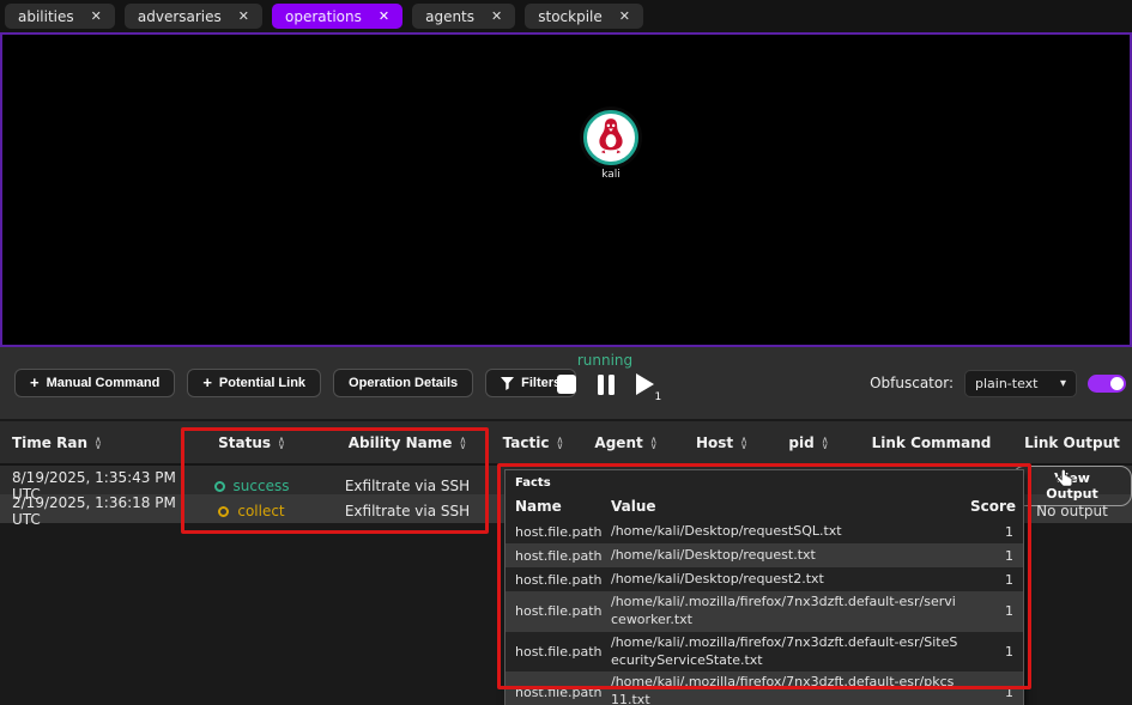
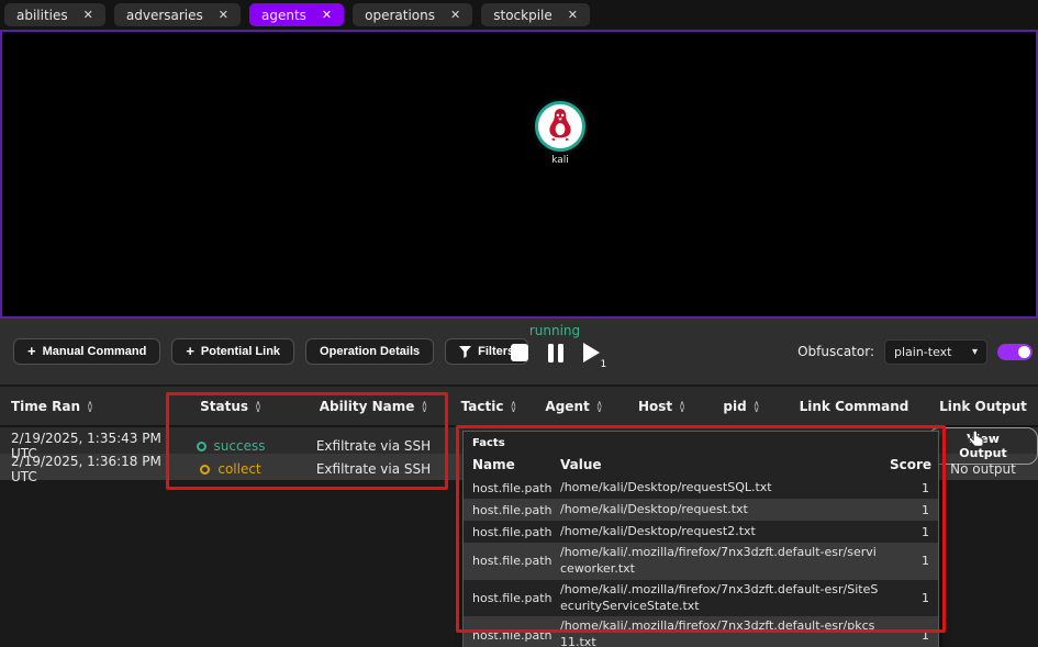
  abilities
  ✕
  adversaries
  ✕
- operations
+ agents
  ✕
- agents
+ operations
  ✕
  stockpile
  ✕
  kali
  +
  Manual Command
  +
  Potential Link
  Operation Details
  Filter
  running
  1
  Obfuscator:
  plain-text
  ▾
  Time Ran
  ∧
  ∨
  Status
  ∧
  ∨
  Ability Name
  ∧
  ∨
  Tactic
  ∧
  ∨
  Agent
  ∧
  ∨
  Host
  ∧
  ∨
  pid
  ∧
  ∨
  Link Command
  Link Output
- 8/19/2025, 1:35:43 PM UTC
+ 2/19/2025, 1:35:43 PM UTC
  success
  Exfiltrate via SSH
  ew Output
  2/19/2025, 1:36:18 PM UTC
  collect
  Exfiltrate via SSH
  No output
  Facts
  Name
  Value
  Score
  host.file.path
  /home/kali/Desktop/requestSQL.txt
  1
  host.file.path
  /home/kali/Desktop/request.txt
  1
  host.file.path
  /home/kali/Desktop/request2.txt
  1
  host.file.path
  /home/kali/.mozilla/firefox/7nx3dzft.default-esr/serviceworker.txt
  1
  host.file.path
  /home/kali/.mozilla/firefox/7nx3dzft.default-esr/SiteSecurityServiceState.txt
  1
  host.file.path
  /home/kali/.mozilla/firefox/7nx3dzft.default-esr/pkcs11.txt
  1
